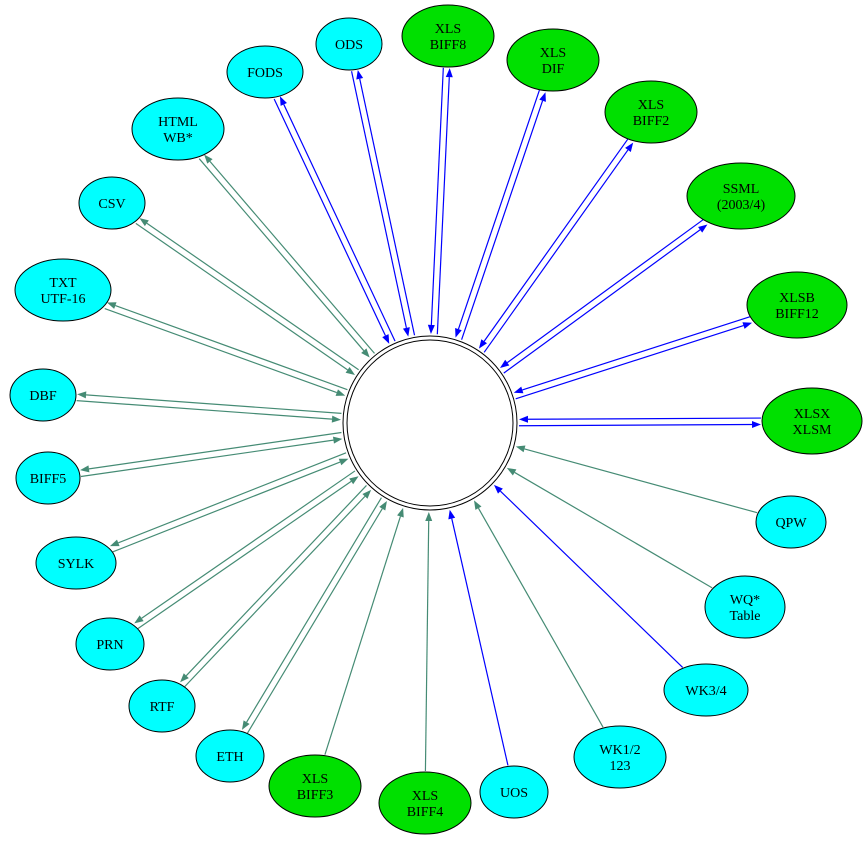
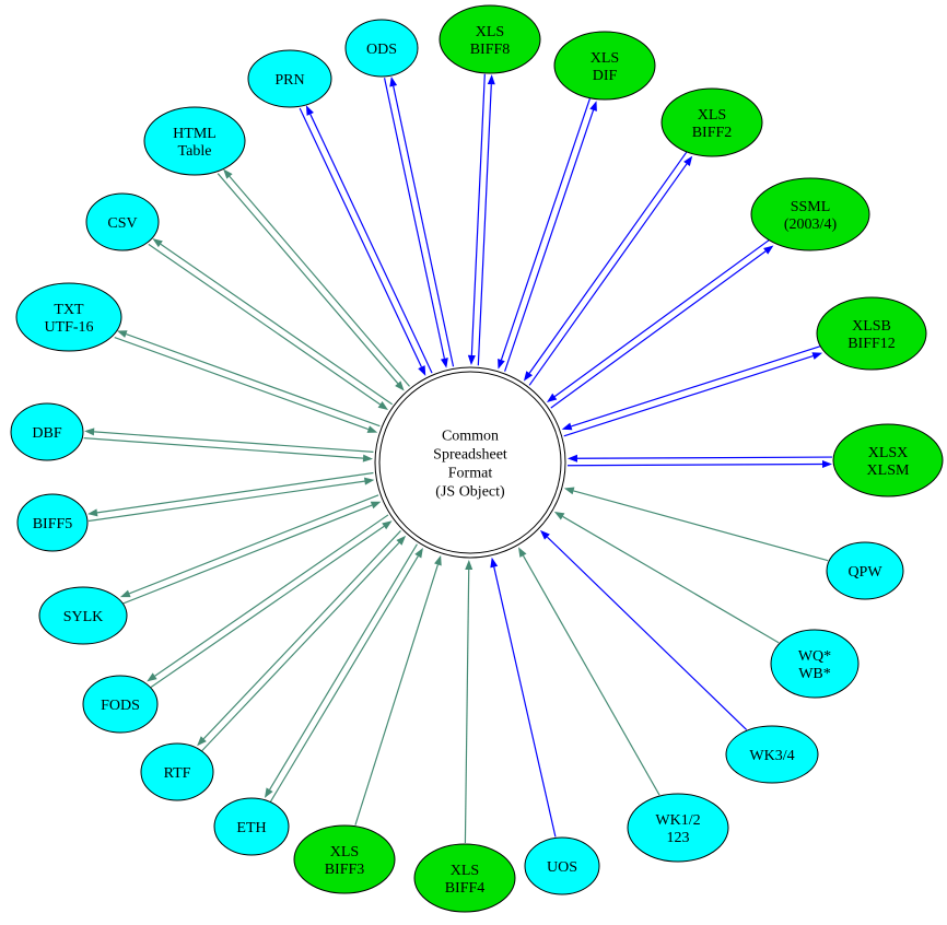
+ Common Spreadsheet Format (JS Object)
- FODS
+ PRN
  ODS
  XLS BIFF8
  XLS DIF
  XLS BIFF2
  SSML (2003/4)
  XLSB BIFF12
  XLSX XLSM
  QPW
- WQ* Table
+ WQ* WB*
  WK3/4
  WK1/2 123
  UOS
  XLS BIFF4
  XLS BIFF3
  ETH
  RTF
- PRN
+ FODS
  SYLK
  BIFF5
  DBF
  TXT UTF-16
  CSV
- HTML WB*
+ HTML Table
